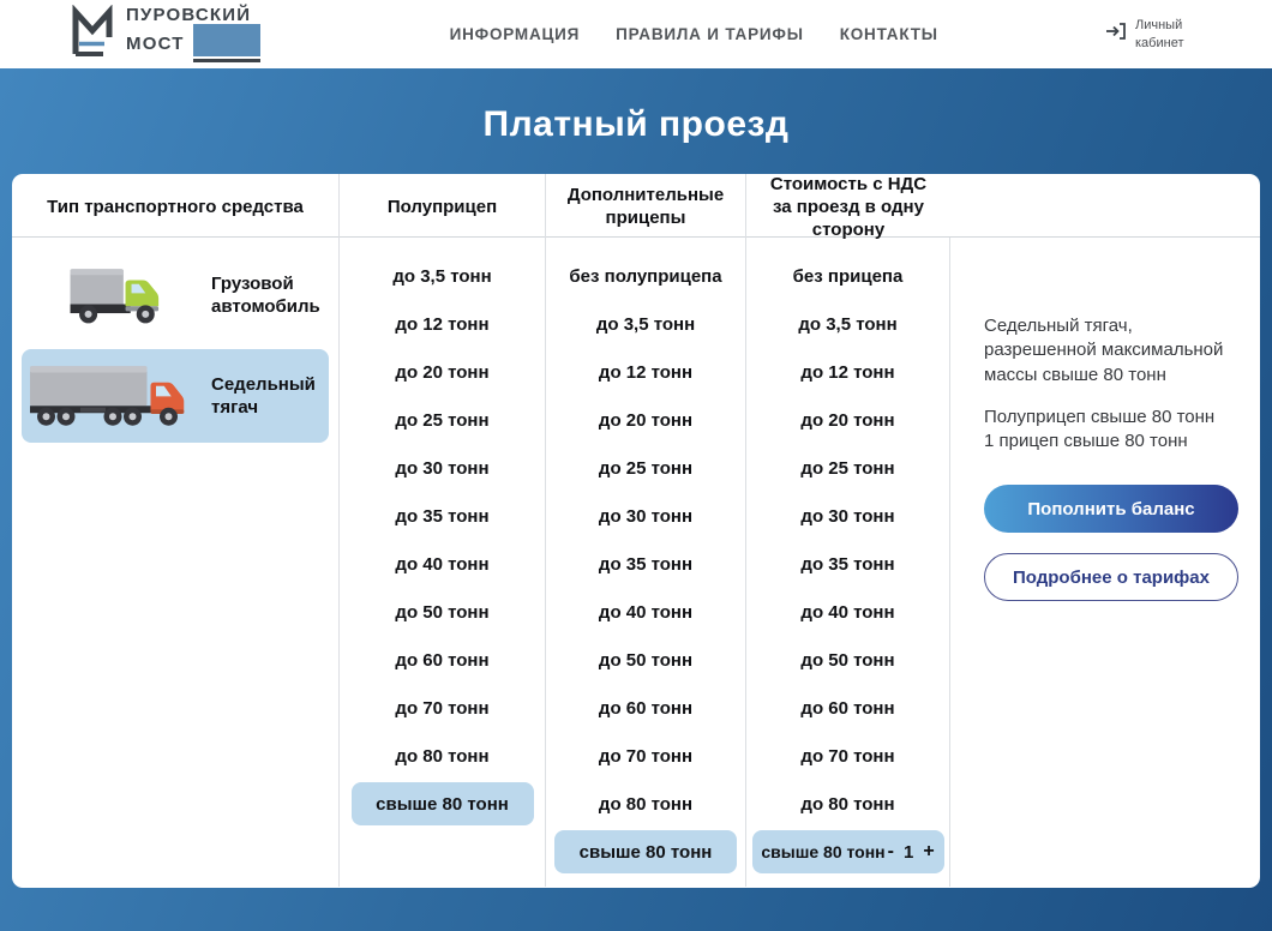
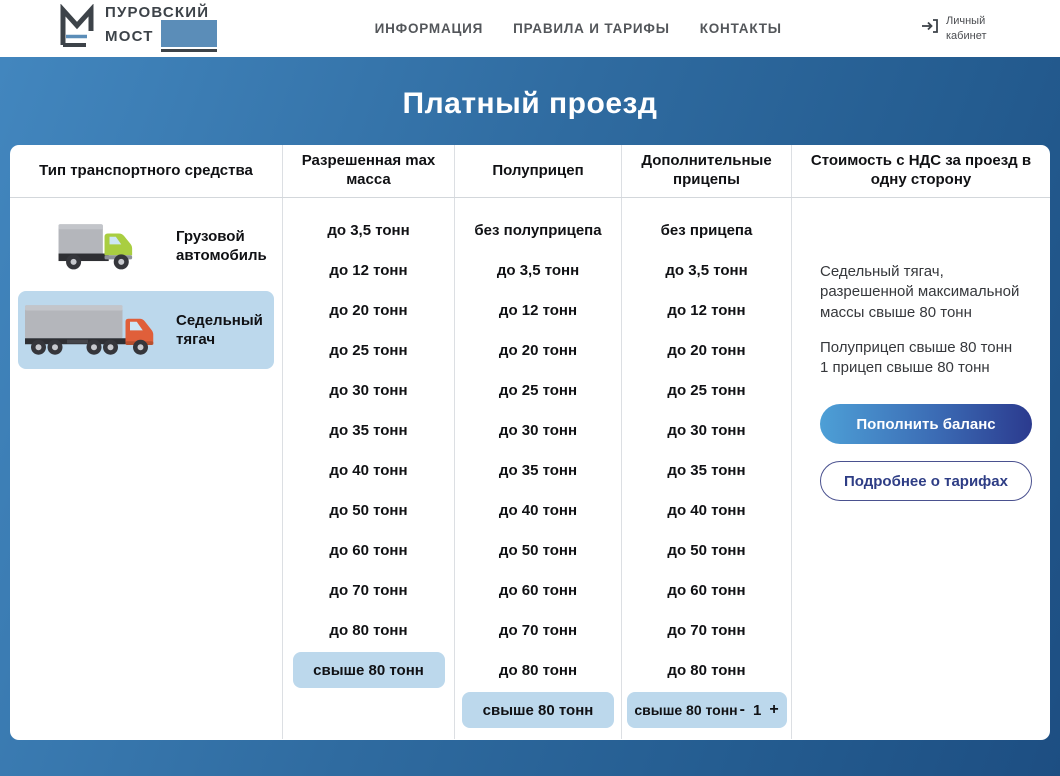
  ПУРОВСКИЙ
  МОСТ
  ИНФОРМАЦИЯ
  ПРАВИЛА И ТАРИФЫ
  КОНТАКТЫ
  Личный
  кабинет
  Платный проезд
  Тип транспортного средства
+ Разрешенная max масса
  Полуприцеп
  Дополнительные прицепы
  Стоимость с НДС за проезд в одну сторону
  Грузовой автомобиль
  Седельный тягач
  до 3,5 тонн
  до 12 тонн
  до 20 тонн
  до 25 тонн
  до 30 тонн
  до 35 тонн
  до 40 тонн
  до 50 тонн
  до 60 тонн
  до 70 тонн
  до 80 тонн
  свыше 80 тонн
  без полуприцепа
  до 3,5 тонн
  до 12 тонн
  до 20 тонн
  до 25 тонн
  до 30 тонн
  до 35 тонн
  до 40 тонн
  до 50 тонн
  до 60 тонн
  до 70 тонн
  до 80 тонн
  свыше 80 тонн
  без прицепа
  до 3,5 тонн
  до 12 тонн
  до 20 тонн
  до 25 тонн
  до 30 тонн
  до 35 тонн
  до 40 тонн
  до 50 тонн
  до 60 тонн
  до 70 тонн
  до 80 тонн
  свыше 80 тонн
  -
  1
  +
  Седельный тягач, разрешенной максимальной массы свыше 80 тонн
  Полуприцеп свыше 80 тонн
  1 прицеп свыше 80 тонн
  Пополнить баланс
  Подробнее о тарифах
